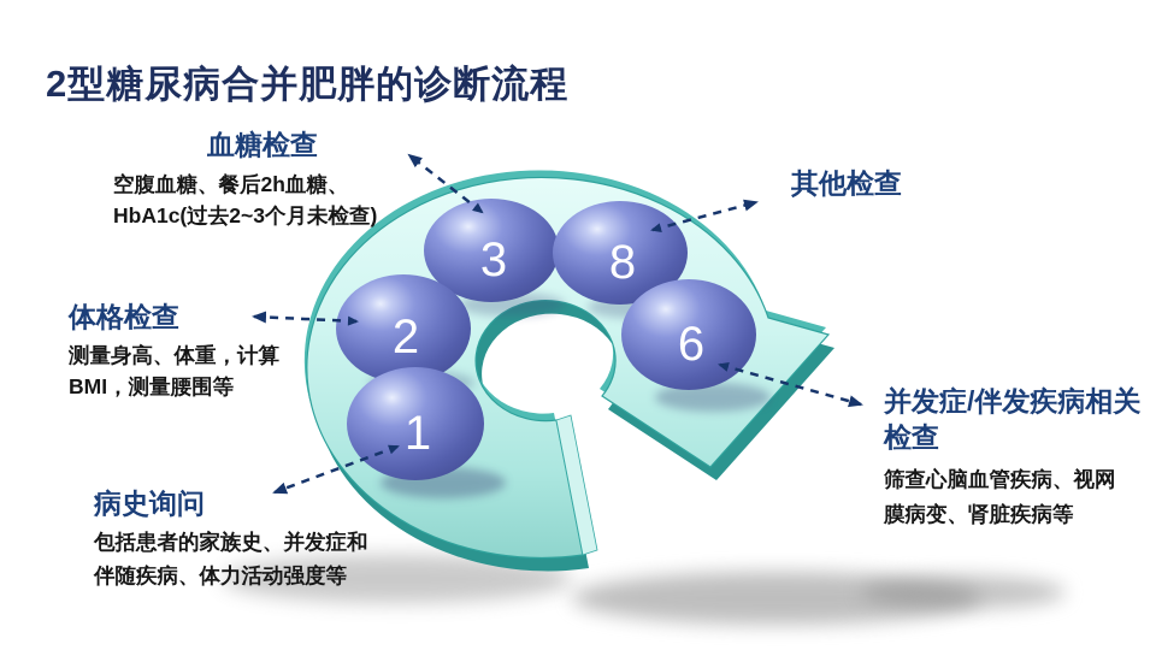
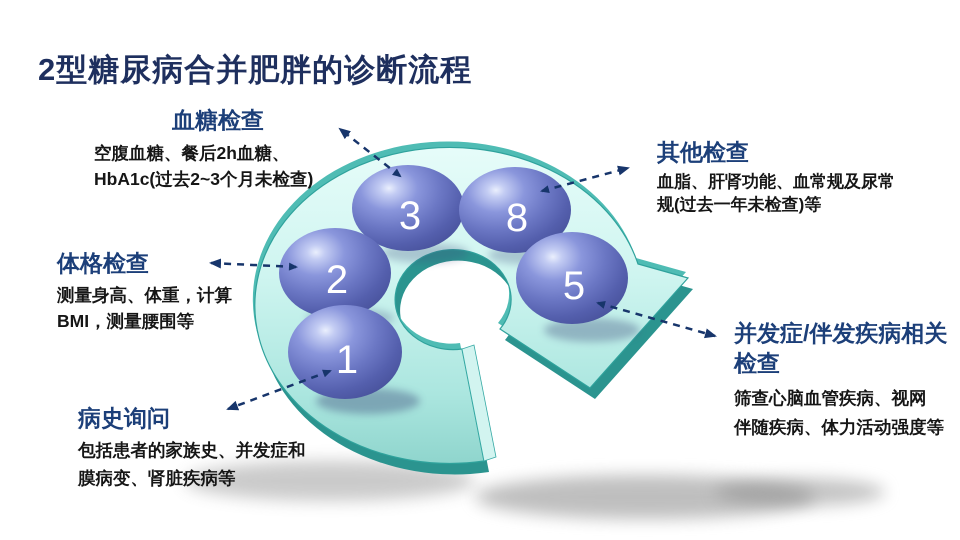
  3
  8
  2
- 6
+ 5
  1
  2型糖尿病合并肥胖的诊断流程
  血糖检查
  空腹血糖、餐后2h血糖、
  HbA1c(过去2~3个月未检查)
  体格检查
  测量身高、体重，计算
  BMI，测量腰围等
  病史询问
  包括患者的家族史、并发症和
- 伴随疾病、体力活动强度等
+ 膜病变、肾脏疾病等
  其他检查
+ 血脂、肝肾功能、血常规及尿常
+ 规(过去一年未检查)等
  并发症/伴发疾病相关检查
  筛查心脑血管疾病、视网
- 膜病变、肾脏疾病等
+ 伴随疾病、体力活动强度等
